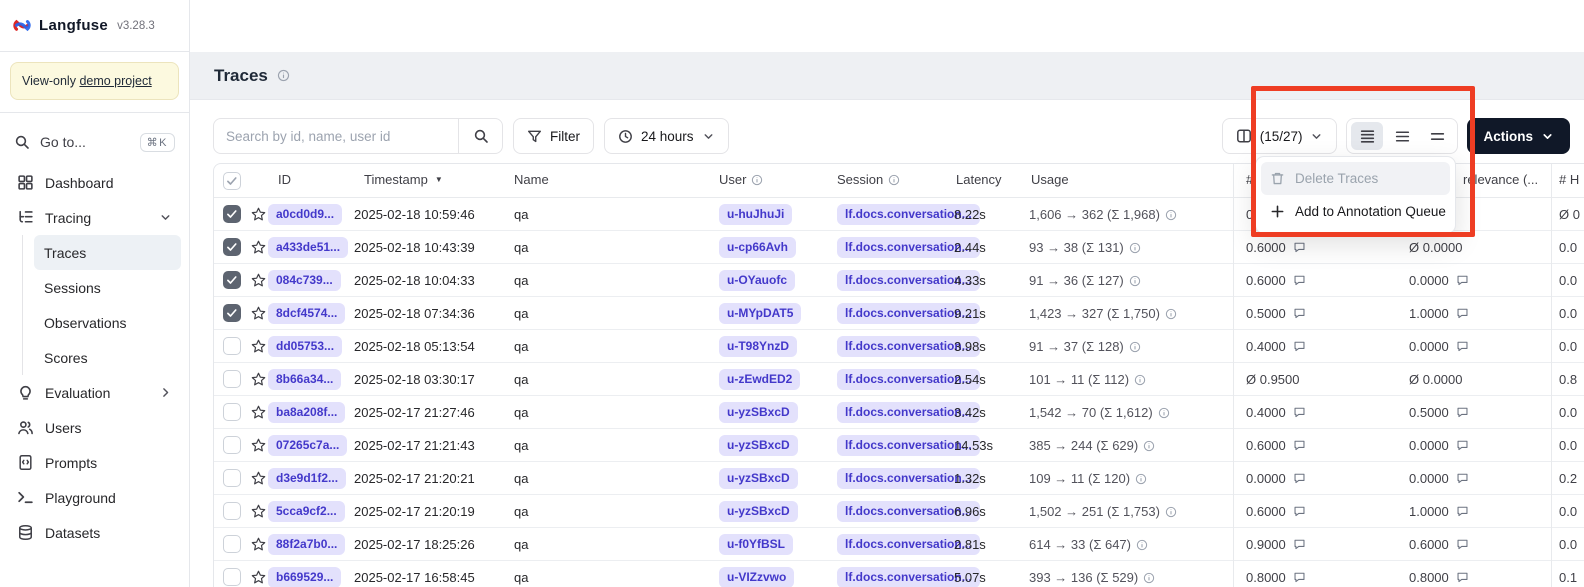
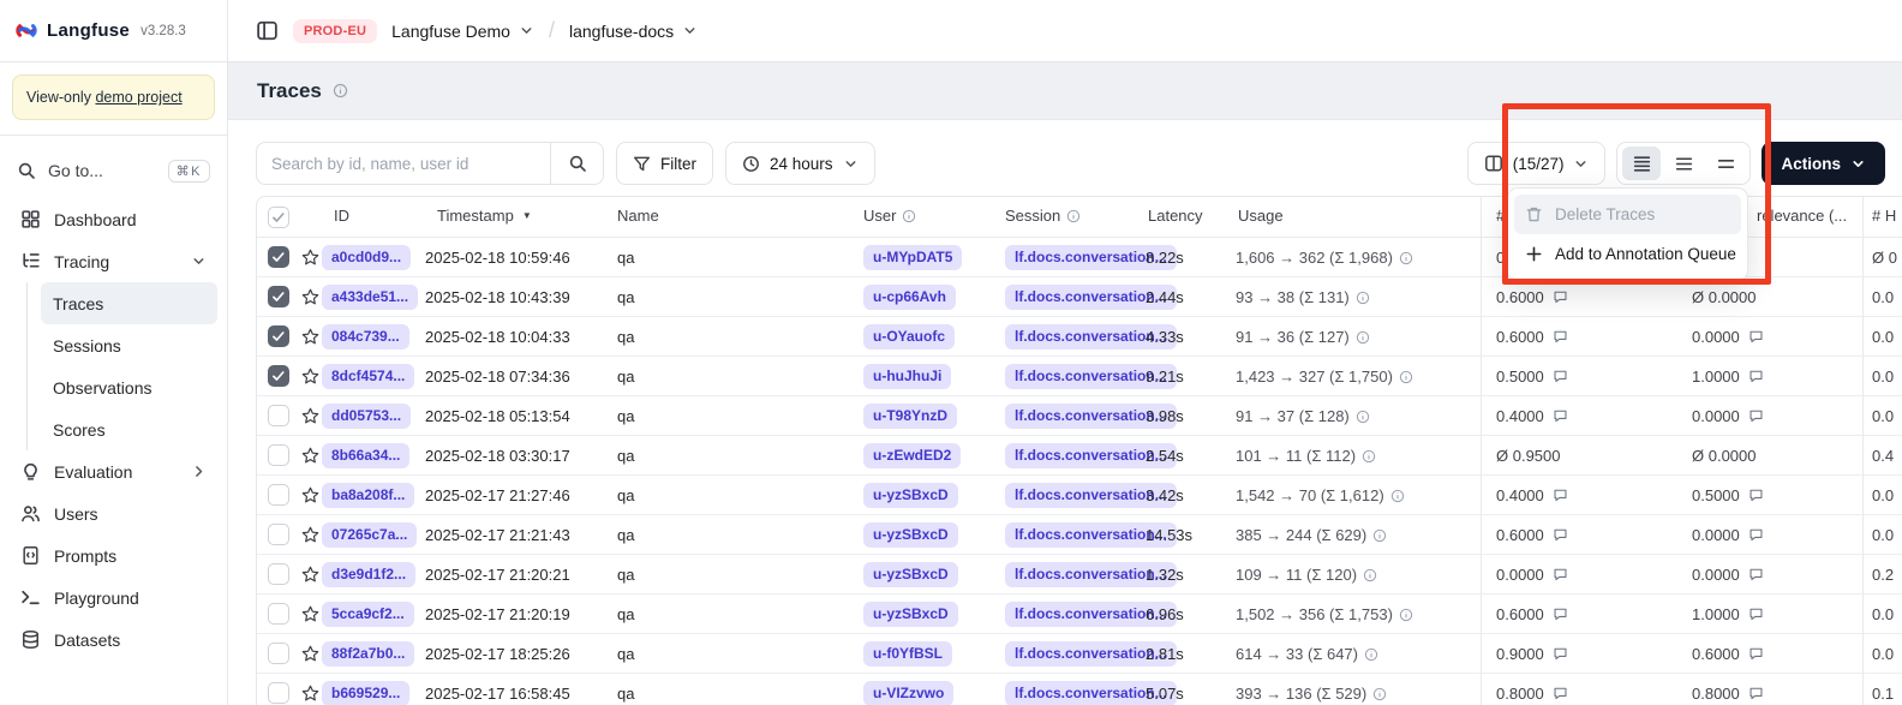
  Langfuse
  v3.28.3
  View-only demo project
  Go to...
  ⌘K
  Dashboard
  Tracing
  Traces
  Sessions
  Observations
  Scores
  Evaluation
  Users
  Prompts
  Playground
  Datasets
+ PROD-EU
+ Langfuse Demo
+ /
+ langfuse-docs
  Traces
  Search by id, name, user id
  Filter
  24 hours
  (15/27)
  Actions
  ID
  Timestamp
  ▼
  Name
  User
  Session
  Latency
  Usage
  #
  relevance (...
  # H
  a0cd0d9...
  2025-02-18 10:59:46
  qa
- u-huJhuJi
+ u-MYpDAT5
  lf.docs.conversation...
  8.22s
  1,606 → 362 (Σ 1,968)
  0
  Ø 0
  a433de51...
  2025-02-18 10:43:39
  qa
  u-cp66Avh
  lf.docs.conversation...
  2.44s
  93 → 38 (Σ 131)
  0.6000
  Ø 0.0000
  0.0
  084c739...
  2025-02-18 10:04:33
  qa
  u-OYauofc
  lf.docs.conversation...
  4.33s
  91 → 36 (Σ 127)
  0.6000
  0.0000
  0.0
  8dcf4574...
  2025-02-18 07:34:36
  qa
- u-MYpDAT5
+ u-huJhuJi
  lf.docs.conversation...
  9.21s
  1,423 → 327 (Σ 1,750)
  0.5000
  1.0000
  0.0
  dd05753...
  2025-02-18 05:13:54
  qa
  u-T98YnzD
  lf.docs.conversation...
  3.98s
  91 → 37 (Σ 128)
  0.4000
  0.0000
  0.0
  8b66a34...
  2025-02-18 03:30:17
  qa
  u-zEwdED2
  lf.docs.conversation...
  2.54s
  101 → 11 (Σ 112)
  Ø 0.9500
  Ø 0.0000
- 0.8
+ 0.4
  ba8a208f...
  2025-02-17 21:27:46
  qa
  u-yzSBxcD
  lf.docs.conversation...
  3.42s
  1,542 → 70 (Σ 1,612)
  0.4000
  0.5000
  0.0
  07265c7a...
  2025-02-17 21:21:43
  qa
  u-yzSBxcD
  lf.docs.conversation...
  14.53s
  385 → 244 (Σ 629)
  0.6000
  0.0000
  0.0
  d3e9d1f2...
  2025-02-17 21:20:21
  qa
  u-yzSBxcD
  lf.docs.conversation...
  1.32s
  109 → 11 (Σ 120)
  0.0000
  0.0000
  0.2
  5cca9cf2...
  2025-02-17 21:20:19
  qa
  u-yzSBxcD
  lf.docs.conversation...
  6.96s
- 1,502 → 251 (Σ 1,753)
+ 1,502 → 356 (Σ 1,753)
  0.6000
  1.0000
  0.0
  88f2a7b0...
  2025-02-17 18:25:26
  qa
  u-f0YfBSL
  lf.docs.conversation...
  2.81s
  614 → 33 (Σ 647)
  0.9000
  0.6000
  0.0
  b669529...
  2025-02-17 16:58:45
  qa
  u-VIZzvwo
  lf.docs.conversation...
  5.07s
  393 → 136 (Σ 529)
  0.8000
  0.8000
  0.1
  Delete Traces
  Add to Annotation Queue
